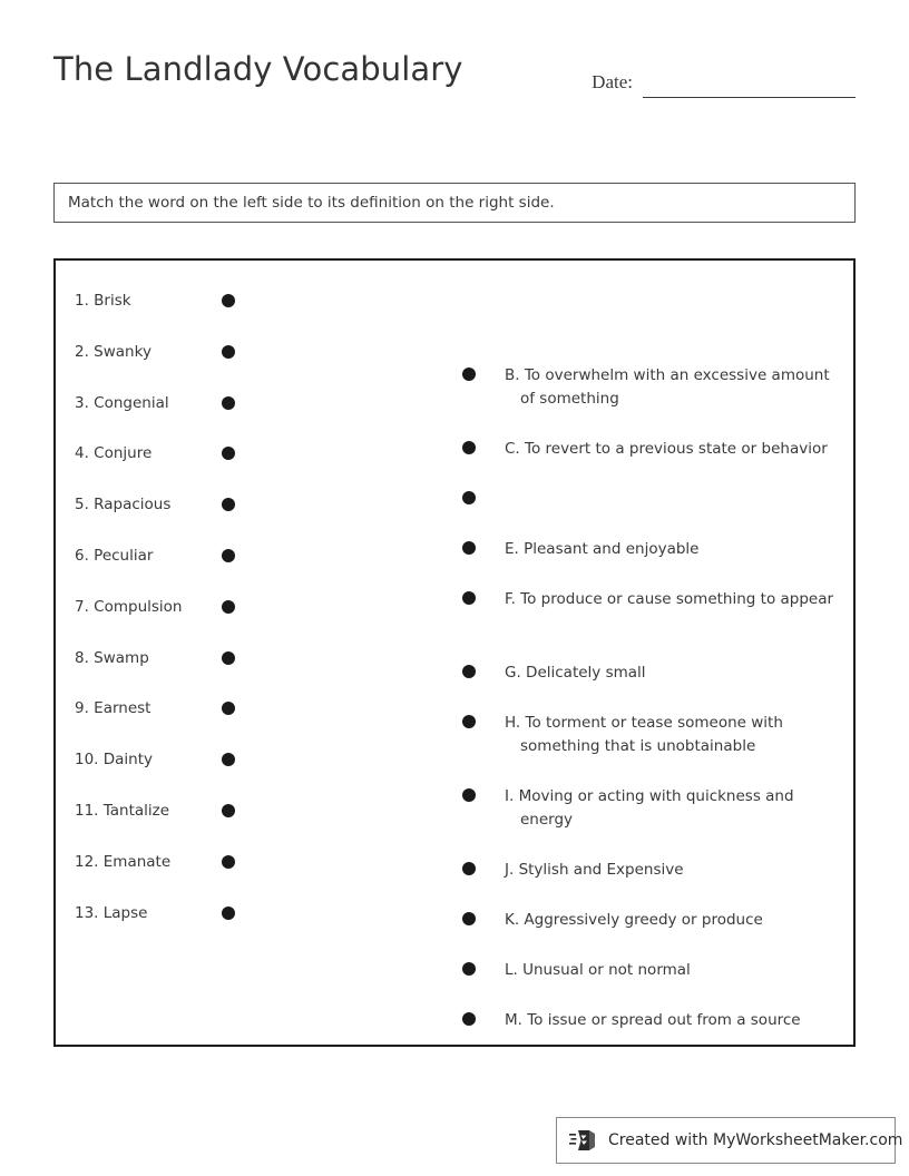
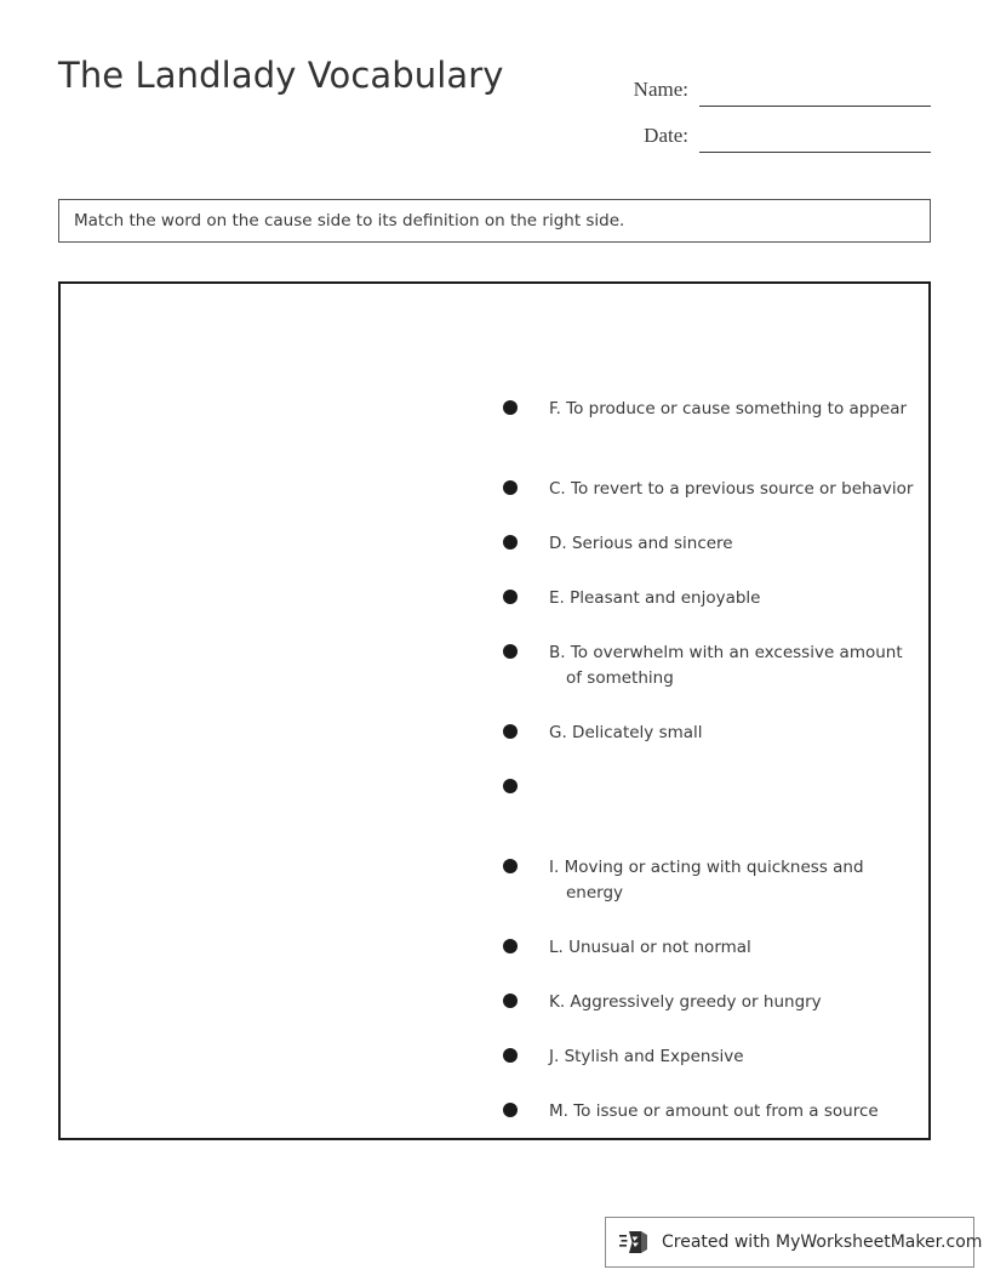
  The Landlady Vocabulary
+ Name:
  Date:
- Match the word on the left side to its definition on the right side.
+ Match the word on the cause side to its definition on the right side.
- 1. Brisk
- 2. Swanky
- 3. Congenial
- 4. Conjure
- 5. Rapacious
- 6. Peculiar
- 7. Compulsion
- 8. Swamp
- 9. Earnest
- 10. Dainty
- 11. Tantalize
- 12. Emanate
- 13. Lapse
- B. To overwhelm with an excessive amount of something
+ F. To produce or cause something to appear
- C. To revert to a previous state or behavior
+ C. To revert to a previous source or behavior
+ D. Serious and sincere
  E. Pleasant and enjoyable
- F. To produce or cause something to appear
+ B. To overwhelm with an excessive amount of something
  G. Delicately small
- H. To torment or tease someone with something that is unobtainable
  I. Moving or acting with quickness and energy
- J. Stylish and Expensive
+ L. Unusual or not normal
- K. Aggressively greedy or produce
+ K. Aggressively greedy or hungry
- L. Unusual or not normal
+ J. Stylish and Expensive
- M. To issue or spread out from a source
+ M. To issue or amount out from a source
  Created with MyWorksheetMaker.com
